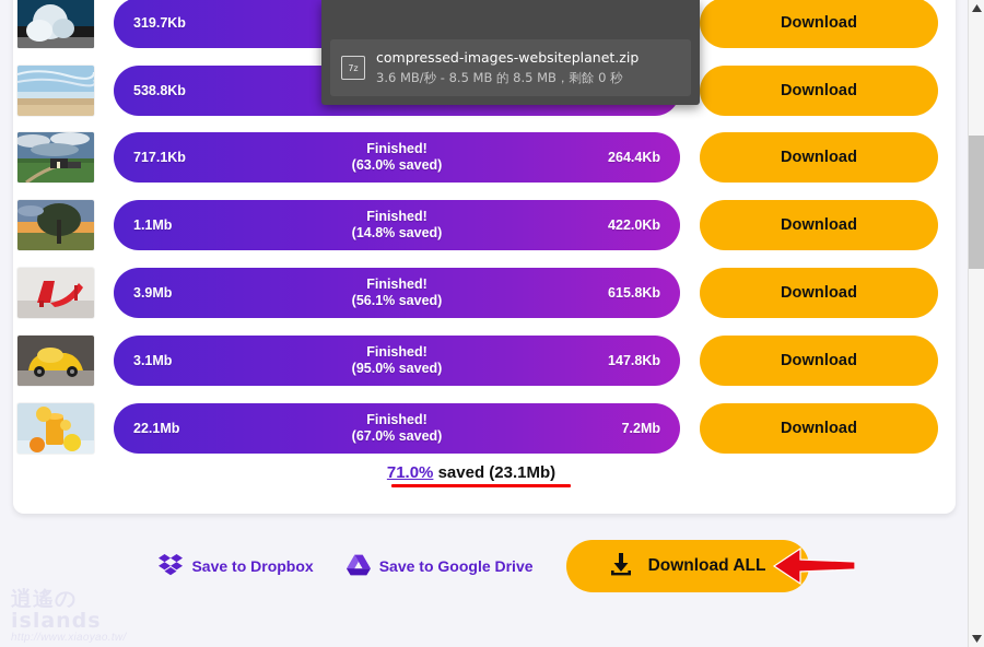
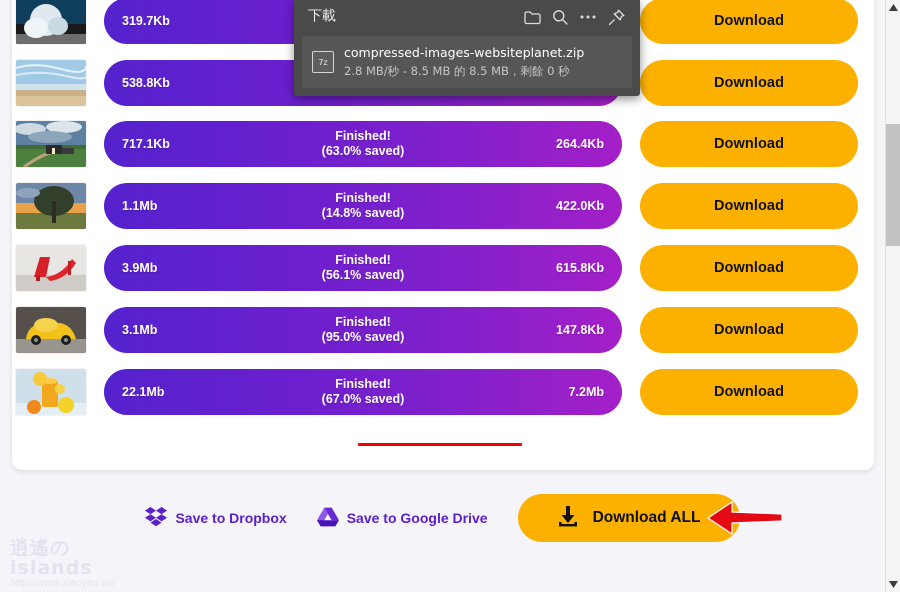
  319.7Kb
  Download
  538.8Kb
  Download
  717.1Kb
  Finished!
  (63.0% saved)
  264.4Kb
  Download
  1.1Mb
  Finished!
  (14.8% saved)
  422.0Kb
  Download
  3.9Mb
  Finished!
  (56.1% saved)
  615.8Kb
  Download
  3.1Mb
  Finished!
  (95.0% saved)
  147.8Kb
  Download
  22.1Mb
  Finished!
  (67.0% saved)
  7.2Mb
  Download
- 71.0% saved (23.1Mb)
  Save to Dropbox
  Save to Google Drive
  Download ALL
+ 下載
  7z
- compressed-images-websiteplanet.zip 3.6 MB/秒 - 8.5 MB 的 8.5 MB，剩餘 0 秒
+ compressed-images-websiteplanet.zip 2.8 MB/秒 - 8.5 MB 的 8.5 MB，剩餘 0 秒
